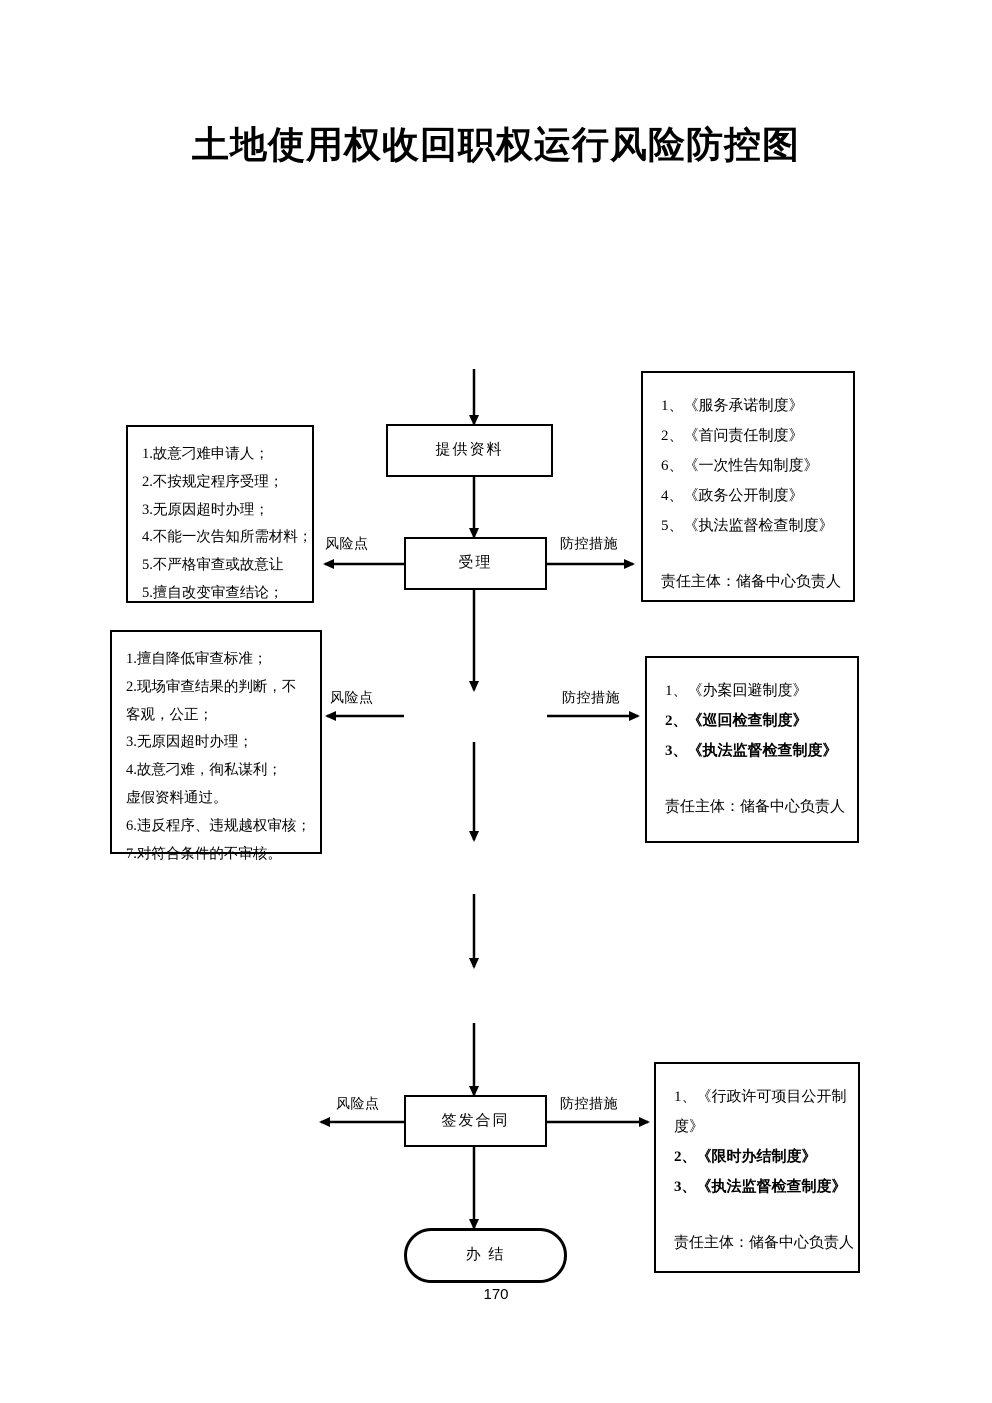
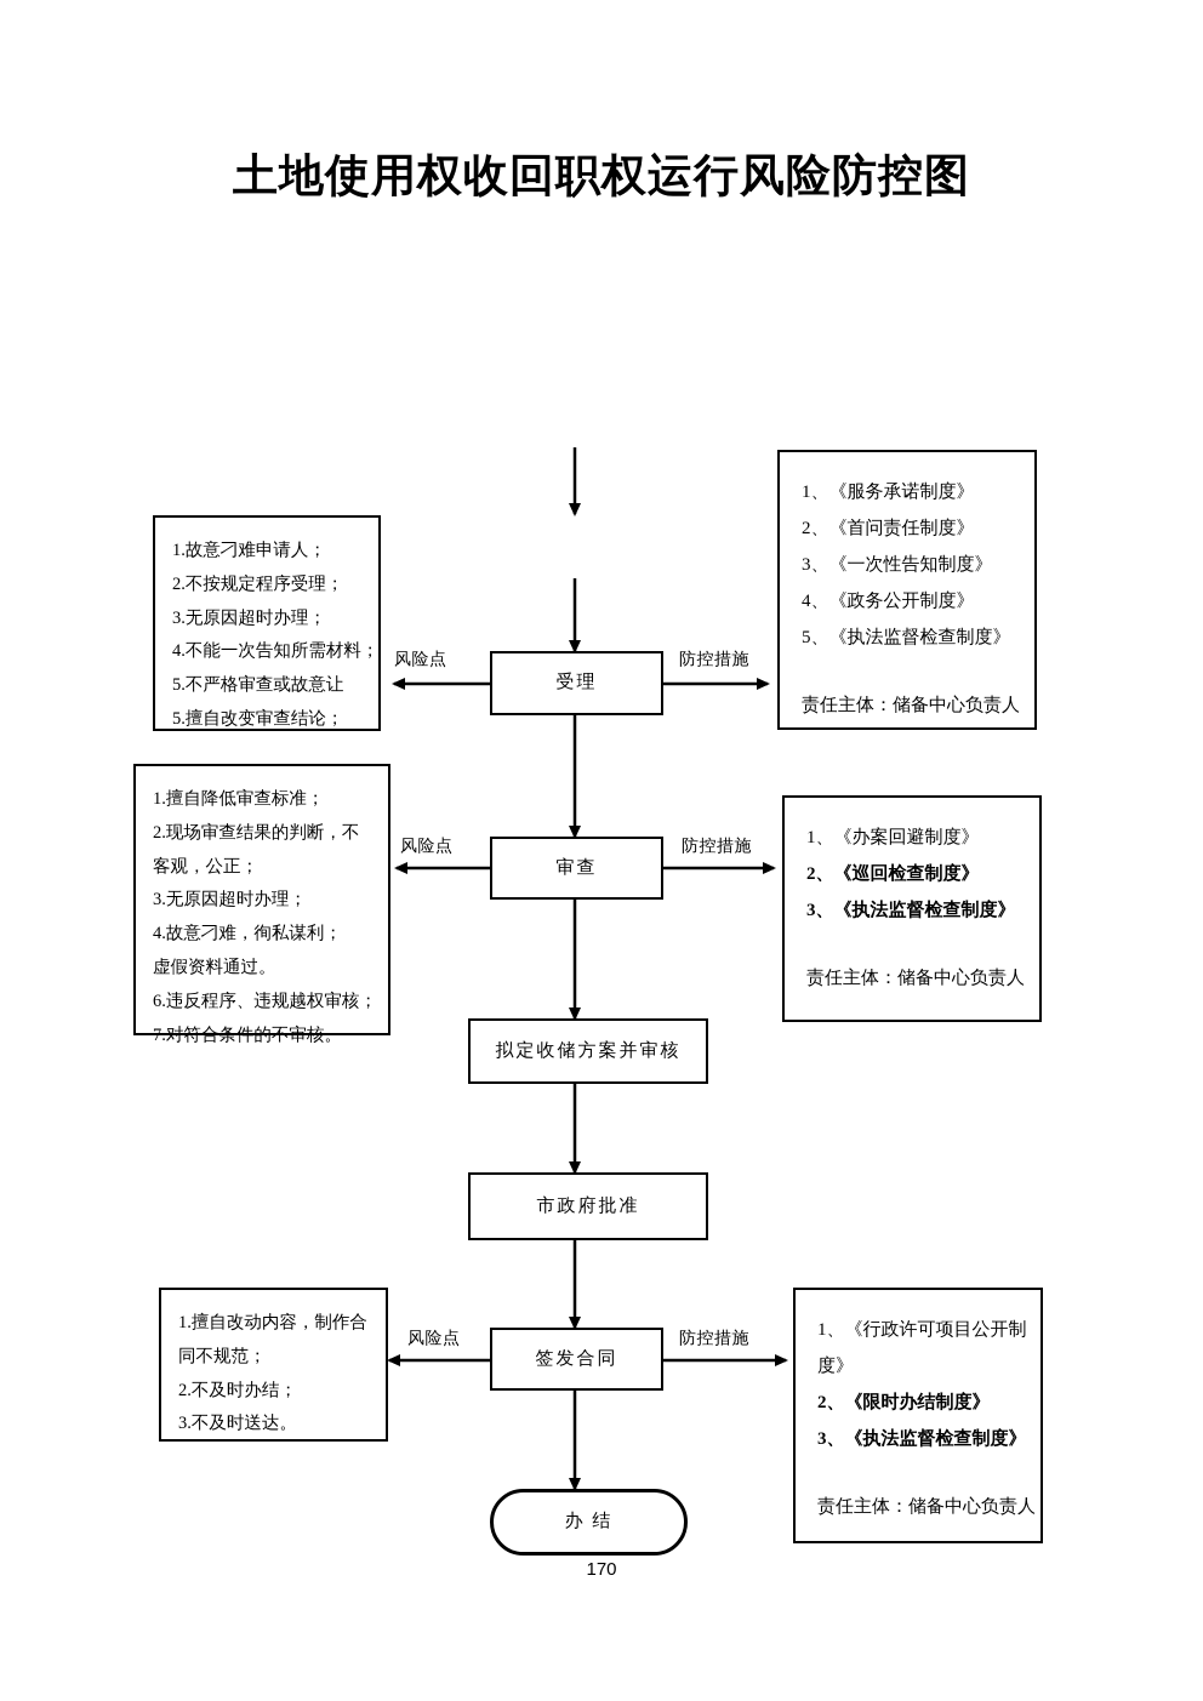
  土地使用权收回职权运行风险防控图
- 提供资料
  受理
+ 审查
+ 拟定收储方案并审核
+ 市政府批准
  签发合同
  办 结
  风险点
  防控措施
  风险点
  防控措施
  风险点
  防控措施
  1.故意刁难申请人；
  2.不按规定程序受理；
  3.无原因超时办理；
  4.不能一次告知所需材料；
  5.不严格审查或故意让
  5.擅自改变审查结论；
  1.擅自降低审查标准；
  2.现场审查结果的判断，不
  客观，公正；
  3.无原因超时办理；
  4.故意刁难，徇私谋利；
  虚假资料通过。
  6.违反程序、违规越权审核；
  7.对符合条件的不审核。
+ 1.擅自改动内容，制作合
+ 同不规范；
+ 2.不及时办结；
+ 3.不及时送达。
  1、《服务承诺制度》
  2、《首问责任制度》
- 6、《一次性告知制度》
+ 3、《一次性告知制度》
  4、《政务公开制度》
  5、《执法监督检查制度》
  责任主体：储备中心负责人
  1、《办案回避制度》
  2、《巡回检查制度》
  3、《执法监督检查制度》
  责任主体：储备中心负责人
  1、《行政许可项目公开制
  度》
  2、《限时办结制度》
  3、《执法监督检查制度》
  责任主体：储备中心负责人
  170
